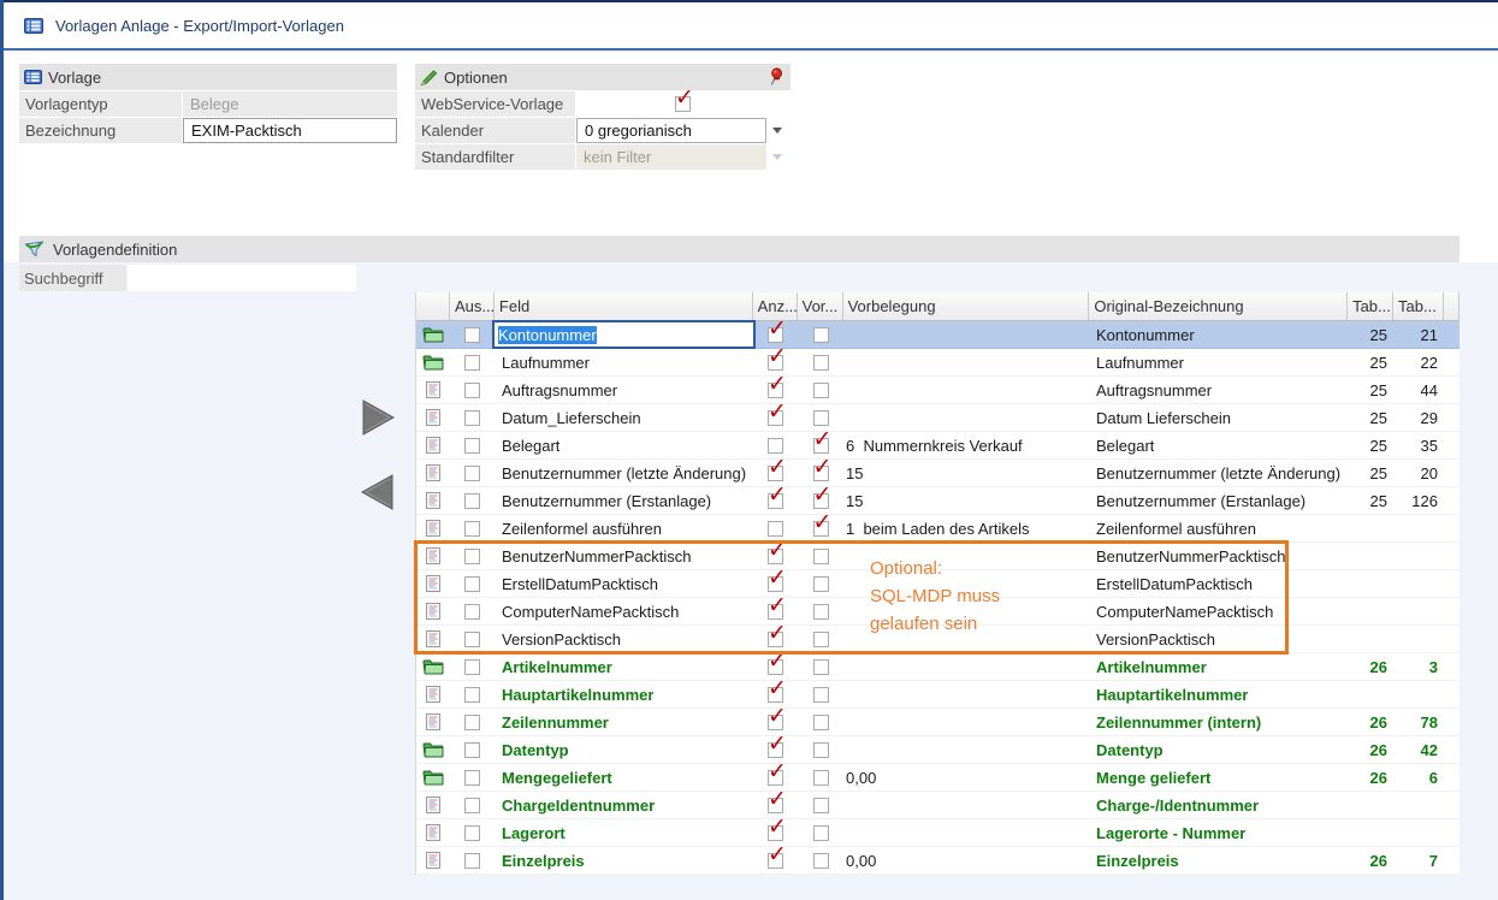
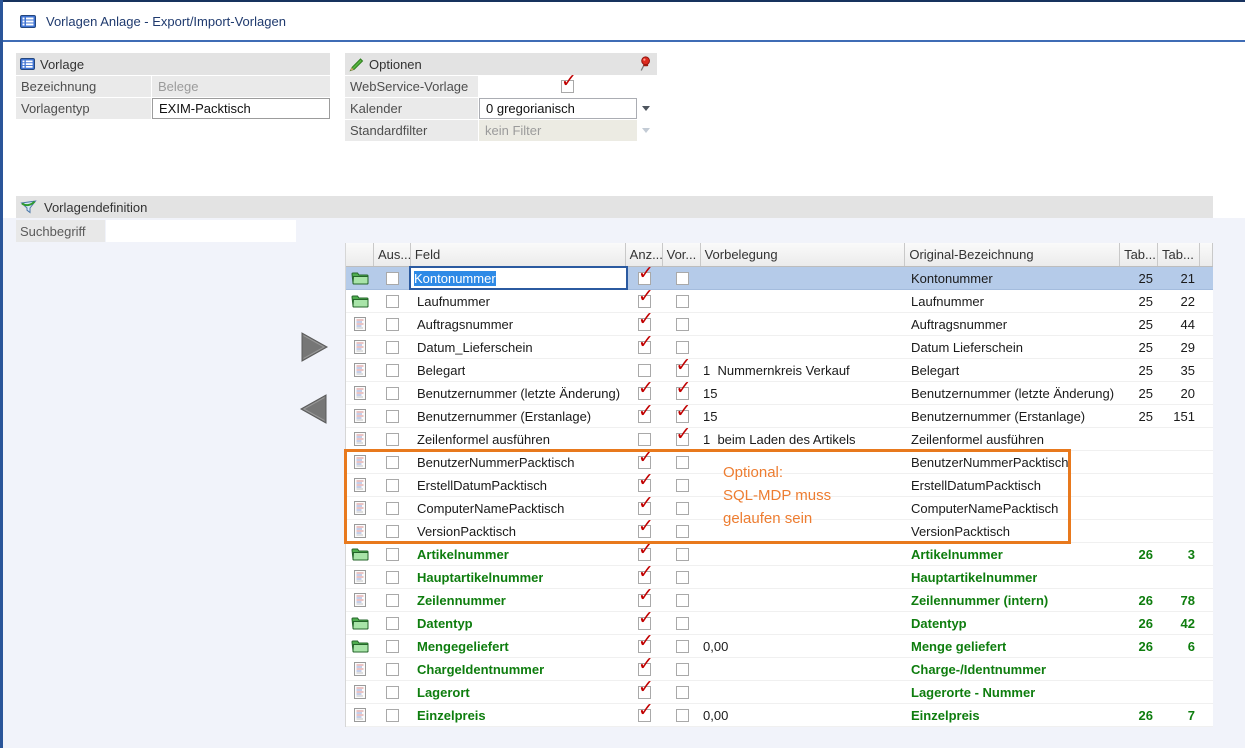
  Vorlagen Anlage - Export/Import-Vorlagen
  Vorlage
- Vorlagentyp
+ Bezeichnung
  Belege
- Bezeichnung
+ Vorlagentyp
  EXIM-Packtisch
  Optionen
  WebService-Vorlage
  ✓
  Kalender
  0 gregorianisch
  Standardfilter
  kein Filter
  Vorlagendefinition
  Suchbegriff
  Aus...
  Feld
  Anz...
  Vor...
  Vorbelegung
  Original-Bezeichnung
  Tab...
  Tab...
  Kontonummer
  ✓
  Kontonummer
  25
  21
  Laufnummer
  ✓
  Laufnummer
  25
  22
  Auftragsnummer
  ✓
  Auftragsnummer
  25
  44
  Datum_Lieferschein
  ✓
  Datum Lieferschein
  25
  29
  Belegart
  ✓
- 6 Nummernkreis Verkauf
+ 1 Nummernkreis Verkauf
  Belegart
  25
  35
  Benutzernummer (letzte Änderung)
  ✓
  ✓
  15
  Benutzernummer (letzte Änderung)
  25
  20
  Benutzernummer (Erstanlage)
  ✓
  ✓
  15
  Benutzernummer (Erstanlage)
  25
- 126
+ 151
  Zeilenformel ausführen
  ✓
  1 beim Laden des Artikels
  Zeilenformel ausführen
  BenutzerNummerPacktisch
  ✓
  BenutzerNummerPacktisch
  ErstellDatumPacktisch
  ✓
  ErstellDatumPacktisch
  ComputerNamePacktisch
  ✓
  ComputerNamePacktisch
  VersionPacktisch
  ✓
  VersionPacktisch
  Artikelnummer
  ✓
  Artikelnummer
  26
  3
  Hauptartikelnummer
  ✓
  Hauptartikelnummer
  Zeilennummer
  ✓
  Zeilennummer (intern)
  26
  78
  Datentyp
  ✓
  Datentyp
  26
  42
  Mengegeliefert
  ✓
  0,00
  Menge geliefert
  26
  6
  ChargeIdentnummer
  ✓
  Charge-/Identnummer
  Lagerort
  ✓
  Lagerorte - Nummer
  Einzelpreis
  ✓
  0,00
  Einzelpreis
  26
  7
  Optional:
  SQL-MDP muss
  gelaufen sein
